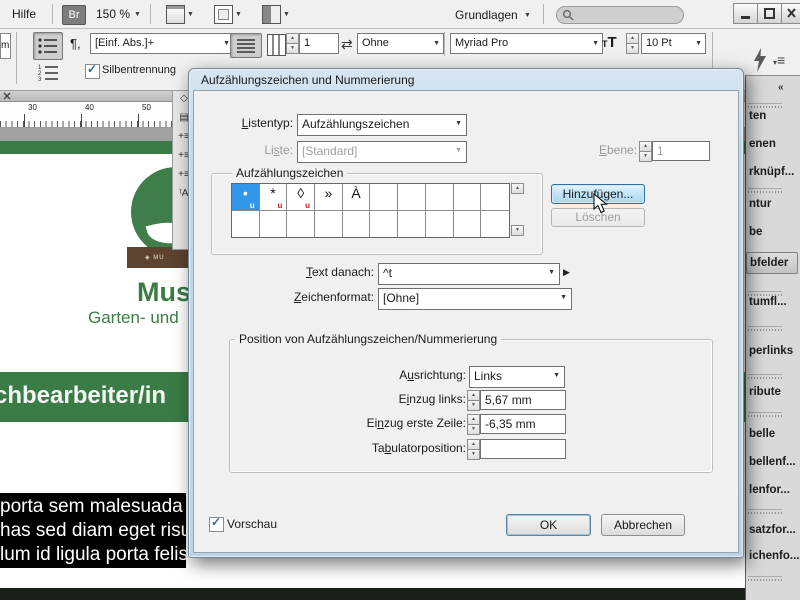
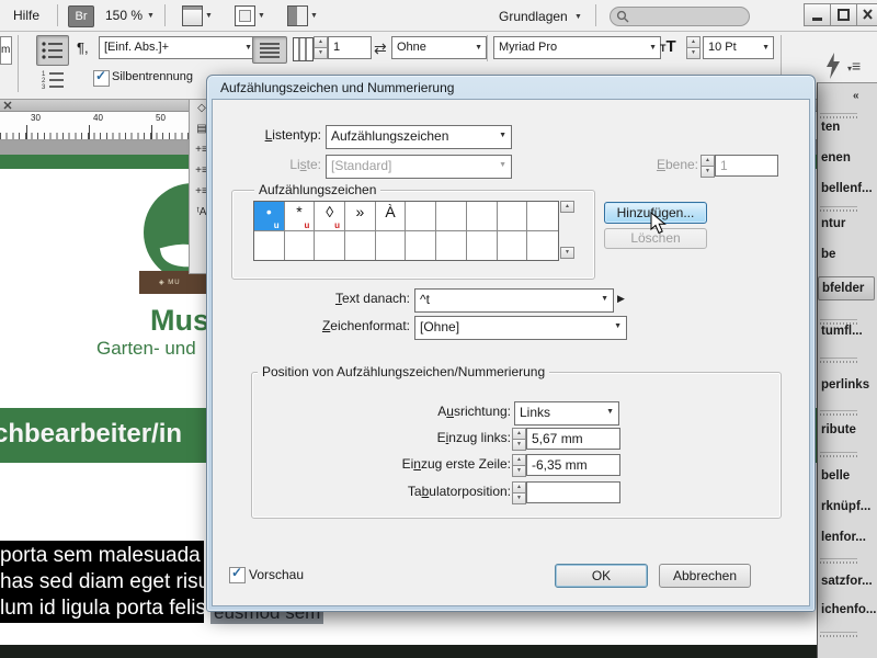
  Hilfe
  Br
  150 %
  Grundlagen
  m
  ¶,
  [Einf. Abs.]+
  ✓
  Silbentrennung
  1
  ⇄
  Ohne
  Myriad Pro
  TT
  10 Pt
  ▾≡
  30
  40
  50
  Garten- und
  chbearbeiter/in
  porta sem malesuada
  has sed diam eget risu
  lum id ligula porta felis
+ eusmod sem
  ◇
  ▤
  +≡
  +≡
  +≡
  ᵗA
  «
  ten
  enen
- rknüpf...
+ bellenf...
  ntur
  be
  bfelder
  tumfl...
  perlinks
  ribute
  belle
- bellenf...
+ rknüpf...
  lenfor...
  satzfor...
  ichenfo...
  Aufzählungszeichen und Nummerierung
  Listentyp:
  Aufzählungszeichen
  Liste:
  [Standard]
  Ebene:
  1
  Aufzählungszeichen
  •
  u
  *
  u
  ◊
  u
  »
  À
  Hinzufügen...
  Löschen
  Text danach:
  ^t
  ▶
  Zeichenformat:
  [Ohne]
  Position von Aufzählungszeichen/Nummerierung
  Ausrichtung:
  Links
  Einzug links:
  5,67 mm
  Einzug erste Zeile:
  -6,35 mm
  Tabulatorposition:
  ✓
  Vorschau
  OK
  Abbrechen
